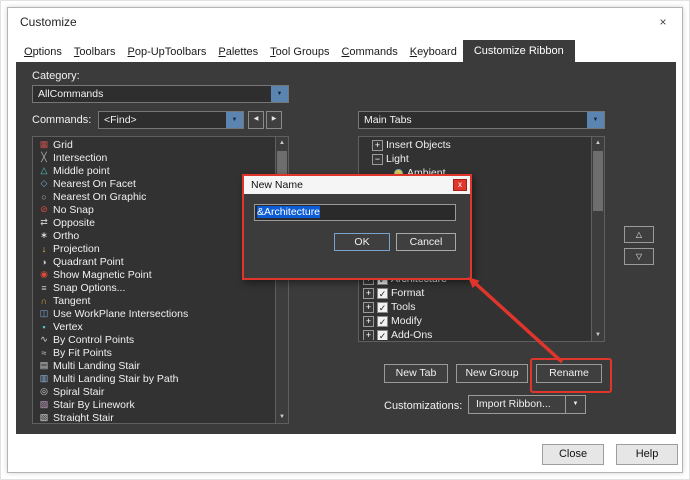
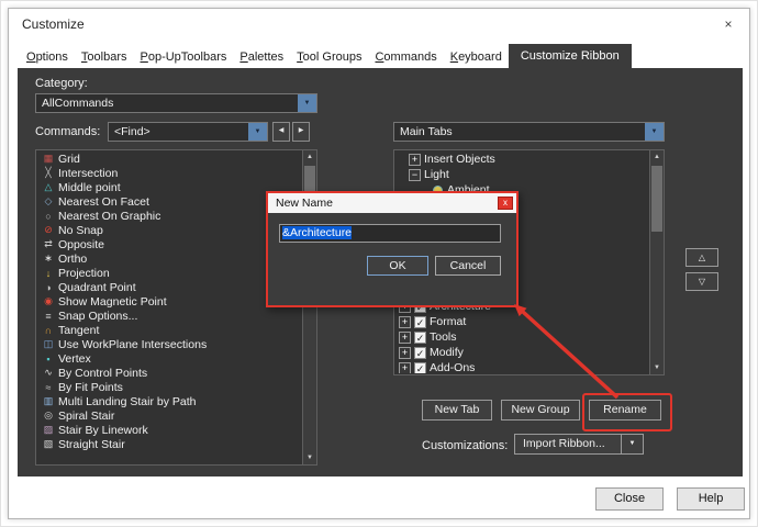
  Customize
  ×
  Options
  Toolbars
  Pop-UpToolbars
  Palettes
  Tool Groups
  Commands
  Keyboard
  Customize Ribbon
  Category:
  AllCommands
  Commands:
  <Find>
  ▦
  Grid
  ╳
  Intersection
  △
  Middle point
  ◇
  Nearest On Facet
  ○
  Nearest On Graphic
  ⊘
  No Snap
  ⇄
  Opposite
  ∗
  Ortho
  ↓
  Projection
  ◑
  Quadrant Point
  ◉
  Show Magnetic Point
  ≡
  Snap Options...
  ∩
  Tangent
  ◫
  Use WorkPlane Intersections
  ▪
  Vertex
  ∿
  By Control Points
  ≈
  By Fit Points
- ▤
- Multi Landing Stair
  ▥
  Multi Landing Stair by Path
  ◎
  Spiral Stair
  ▨
  Stair By Linework
  ▧
  Straight Stair
  Main Tabs
  +
  Insert Objects
  −
  Light
  Ambient
  +
  ✓
  Format
  +
  ✓
  Tools
  +
  ✓
  Modify
  +
  ✓
  Add-Ons
  △
  ▽
  New Tab
  New Group
  Rename
  Customizations:
  Import Ribbon...
  New Name
  x
  &Architecture
  OK
  Cancel
  Close
  Help
